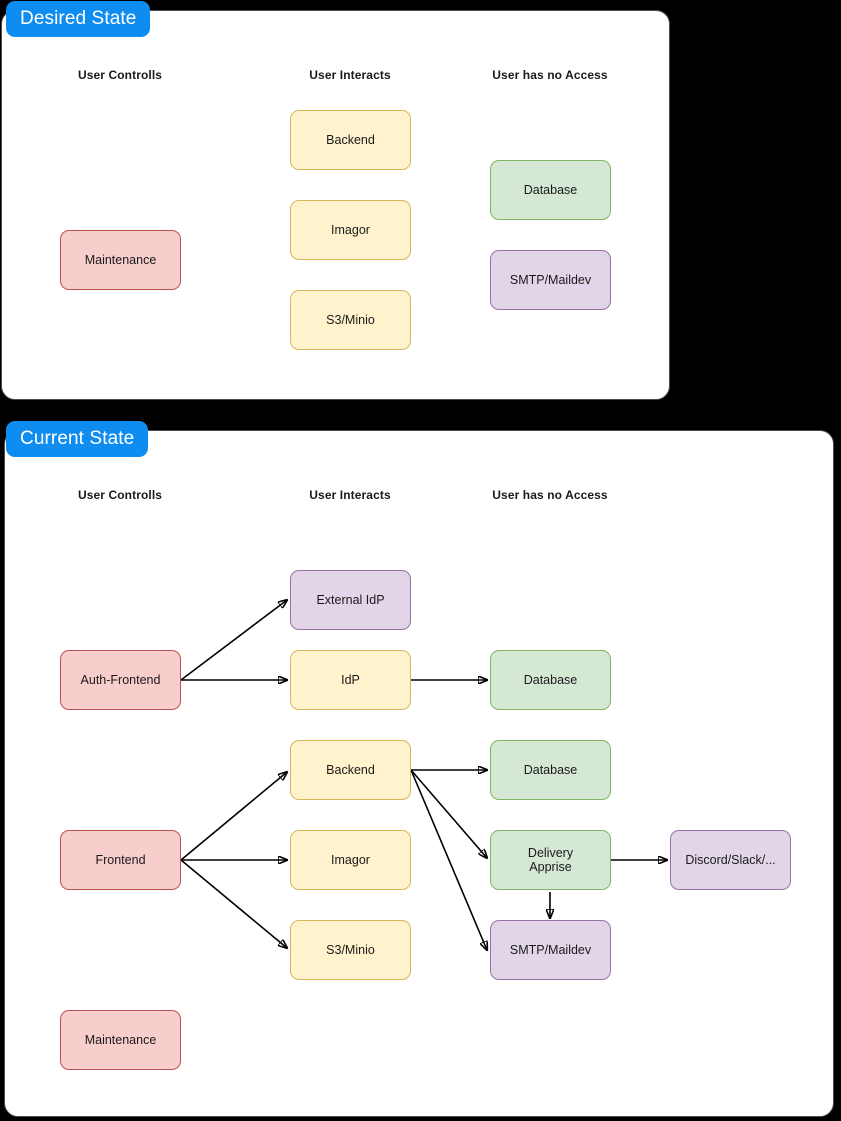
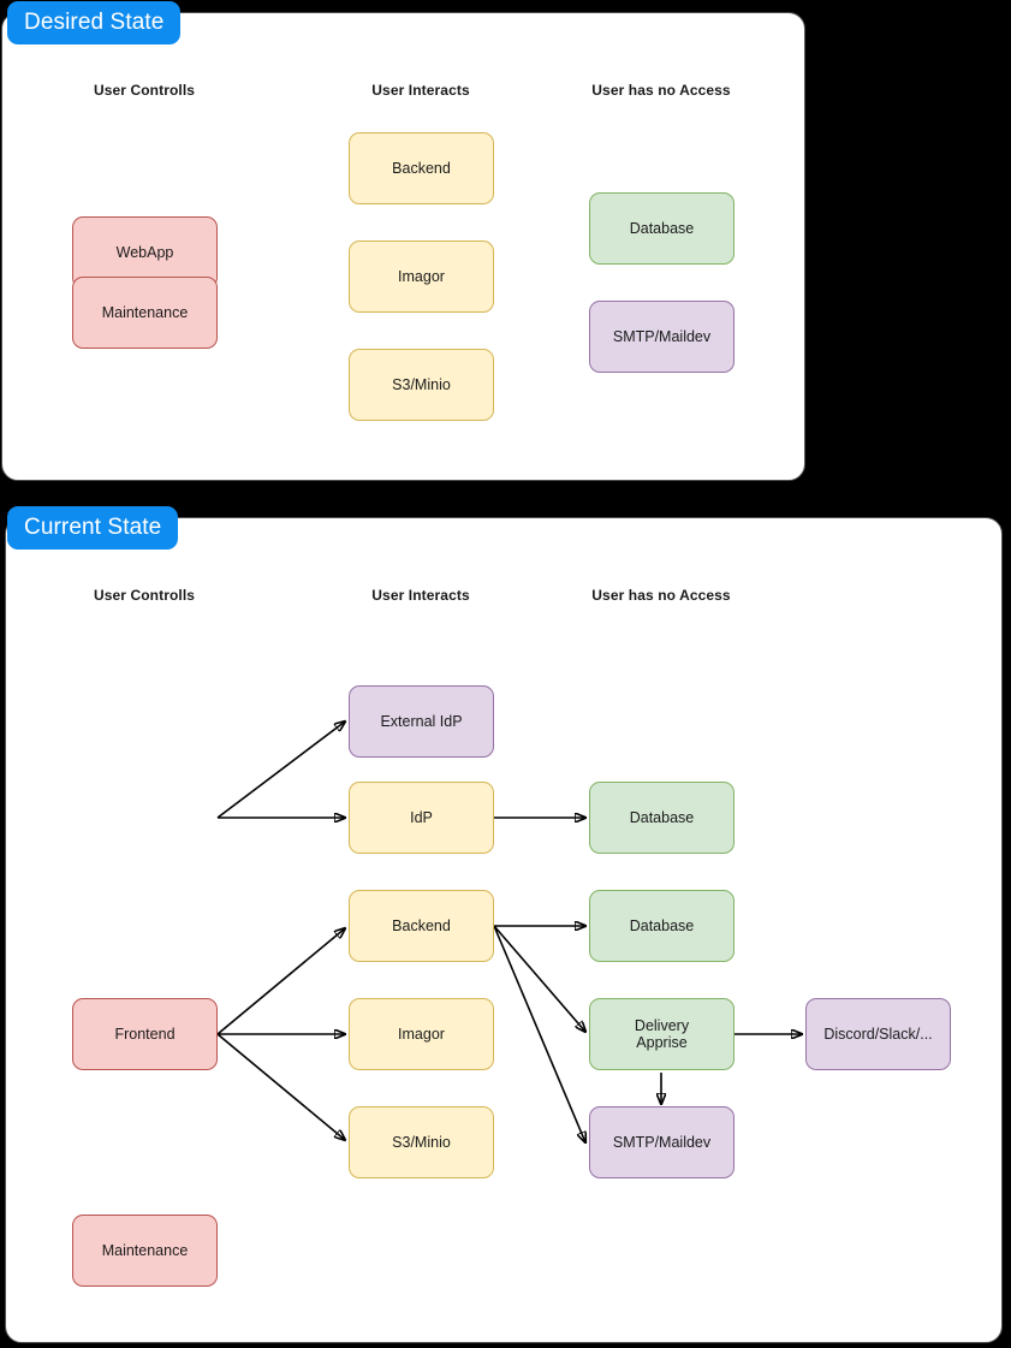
  Desired State
  User Controlls
  User Interacts
  User has no Access
+ WebApp
  Maintenance
  Backend
  Imagor
  S3/Minio
  Database
  SMTP/Maildev
  Current State
  User Controlls
  User Interacts
  User has no Access
- Auth-Frontend
  External IdP
  IdP
  Database
  Frontend
  Backend
  Imagor
  S3/Minio
  Database
  Delivery
  Apprise
  SMTP/Maildev
  Discord/Slack/...
  Maintenance
